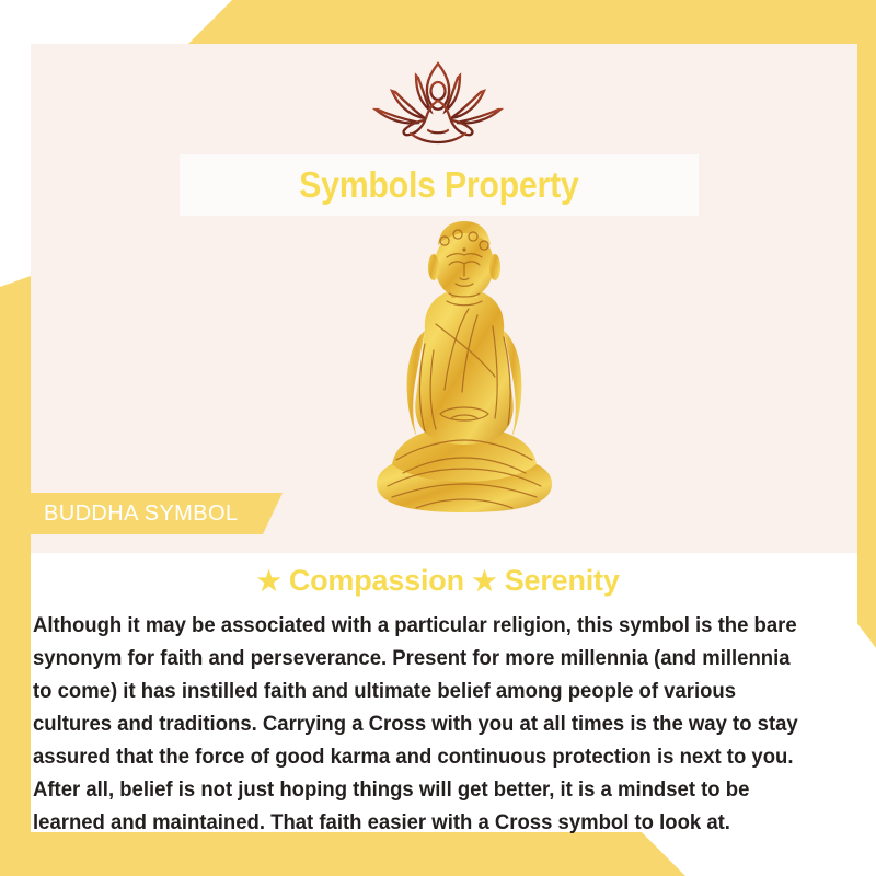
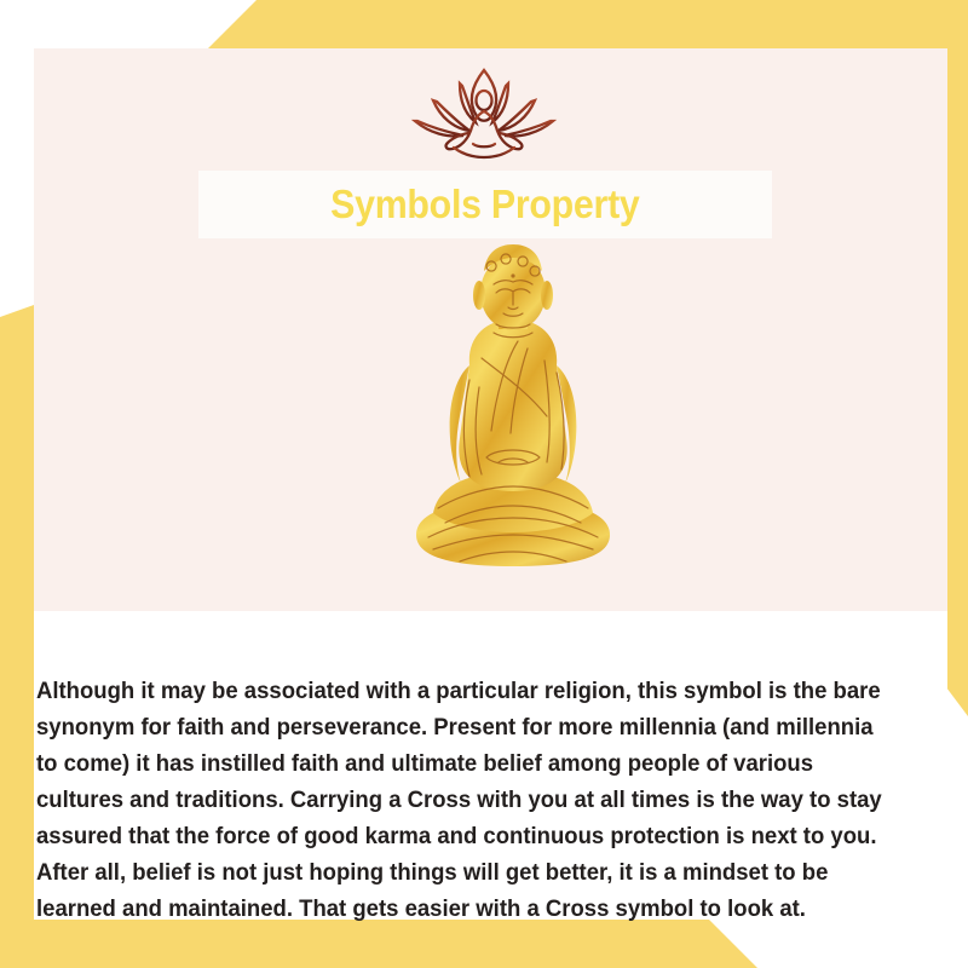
  Symbols Property
- BUDDHA SYMBOL
- ★ Compassion ★ Serenity
- Although it may be associated with a particular religion, this symbol is the bare synonym for faith and perseverance. Present for more millennia (and millennia to come) it has instilled faith and ultimate belief among people of various cultures and traditions. Carrying a Cross with you at all times is the way to stay assured that the force of good karma and continuous protection is next to you. After all, belief is not just hoping things will get better, it is a mindset to be learned and maintained. That faith easier with a Cross symbol to look at.
+ Although it may be associated with a particular religion, this symbol is the bare synonym for faith and perseverance. Present for more millennia (and millennia to come) it has instilled faith and ultimate belief among people of various cultures and traditions. Carrying a Cross with you at all times is the way to stay assured that the force of good karma and continuous protection is next to you. After all, belief is not just hoping things will get better, it is a mindset to be learned and maintained. That gets easier with a Cross symbol to look at.
